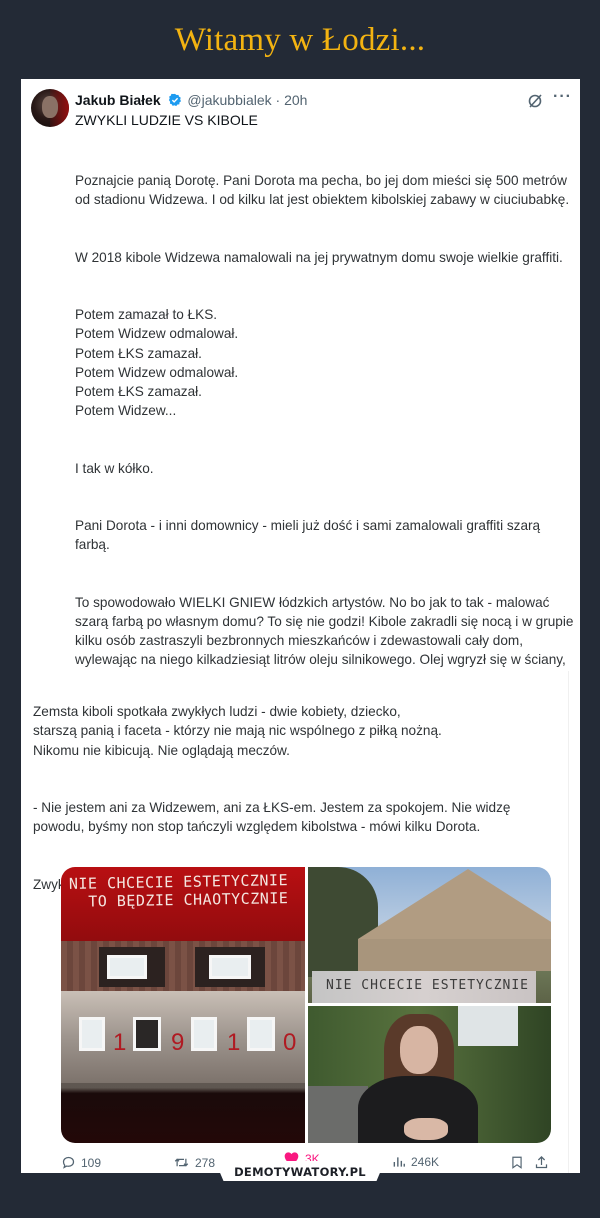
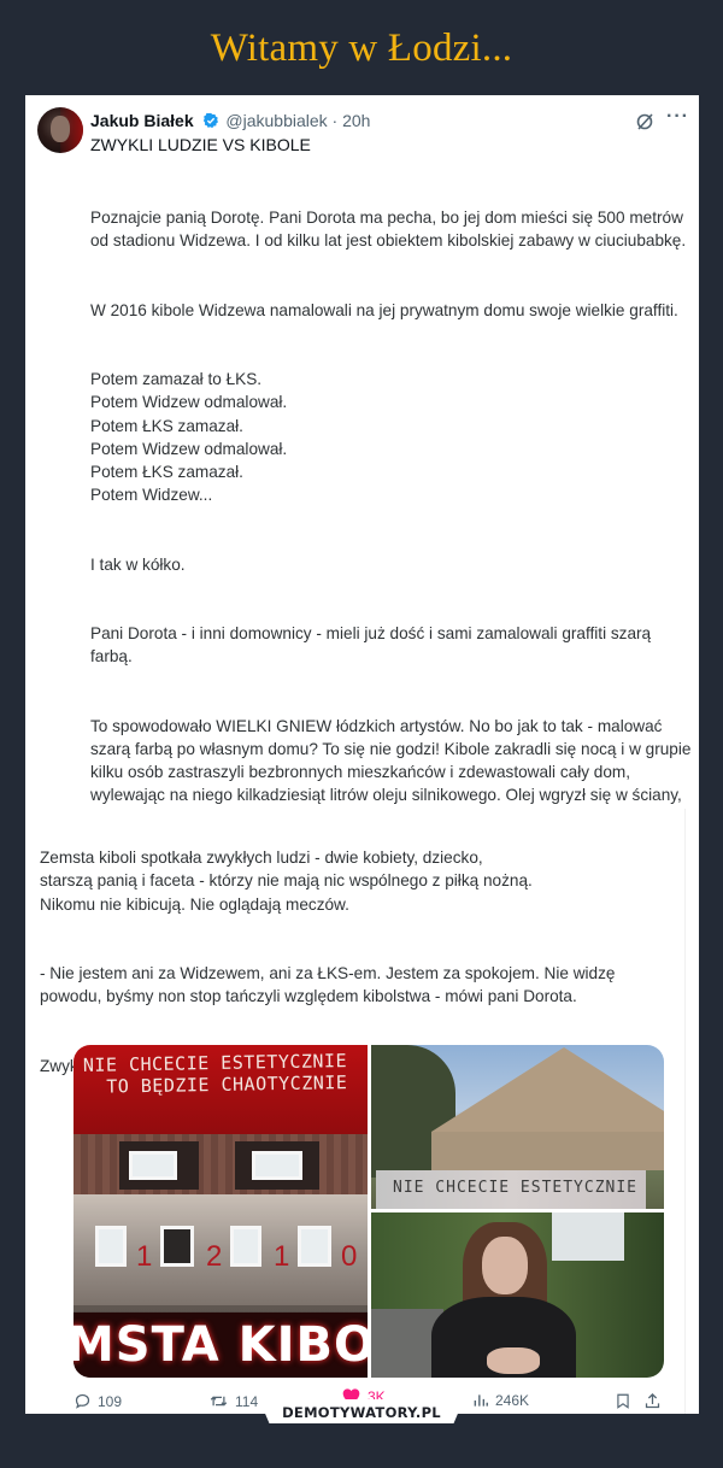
  Witamy w Łodzi...
  Jakub Białek @jakubbialek · 20h
  ···
  ZWYKLI LUDZIE VS KIBOLE
  Poznajcie panią Dorotę. Pani Dorota ma pecha, bo jej dom mieści się 500 metrów od stadionu Widzewa. I od kilku lat jest obiektem kibolskiej zabawy w ciuciubabkę.
- W 2018 kibole Widzewa namalowali na jej prywatnym domu swoje wielkie graffiti.
+ W 2016 kibole Widzewa namalowali na jej prywatnym domu swoje wielkie graffiti.
  Potem zamazał to ŁKS.
  Potem Widzew odmalował.
  Potem ŁKS zamazał.
  Potem Widzew odmalował.
  Potem ŁKS zamazał.
  Potem Widzew...
  I tak w kółko.
  Pani Dorota - i inni domownicy - mieli już dość i sami zamalowali graffiti szarą farbą.
  To spowodowało WIELKI GNIEW łódzkich artystów. No bo jak to tak - malować szarą farbą po własnym domu? To się nie godzi! Kibole zakradli się nocą i w grupie kilku osób zastraszyli bezbronnych mieszkańców i zdewastowali cały dom, wylewając na niego kilkadziesiąt litrów oleju silnikowego. Olej wgryzł się w ściany,
  Zemsta kiboli spotkała zwykłych ludzi - dwie kobiety, dziecko,
  starszą panią i faceta - którzy nie mają nic wspólnego z piłką nożną.
  Nikomu nie kibicują. Nie oglądają meczów.
- - Nie jestem ani za Widzewem, ani za ŁKS-em. Jestem za spokojem. Nie widzę powodu, byśmy non stop tańczyli względem kibolstwa - mówi kilku Dorota.
+ - Nie jestem ani za Widzewem, ani za ŁKS-em. Jestem za spokojem. Nie widzę powodu, byśmy non stop tańczyli względem kibolstwa - mówi pani Dorota.
  NIE CHCECIE ESTETYCZNIE
  TO BĘDZIE CHAOTYCZNIE
  1
- 9
+ 2
  1
  0
+ MSTA KIBO
  NIE CHCECIE ESTETYCZNIE
  109
- 278
+ 114
  3K
  246K
  DEMOTYWATORY.PL
